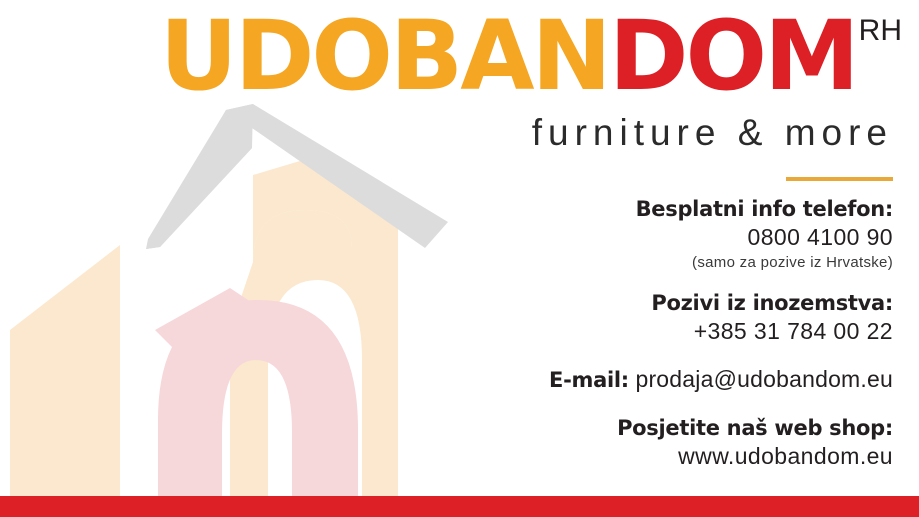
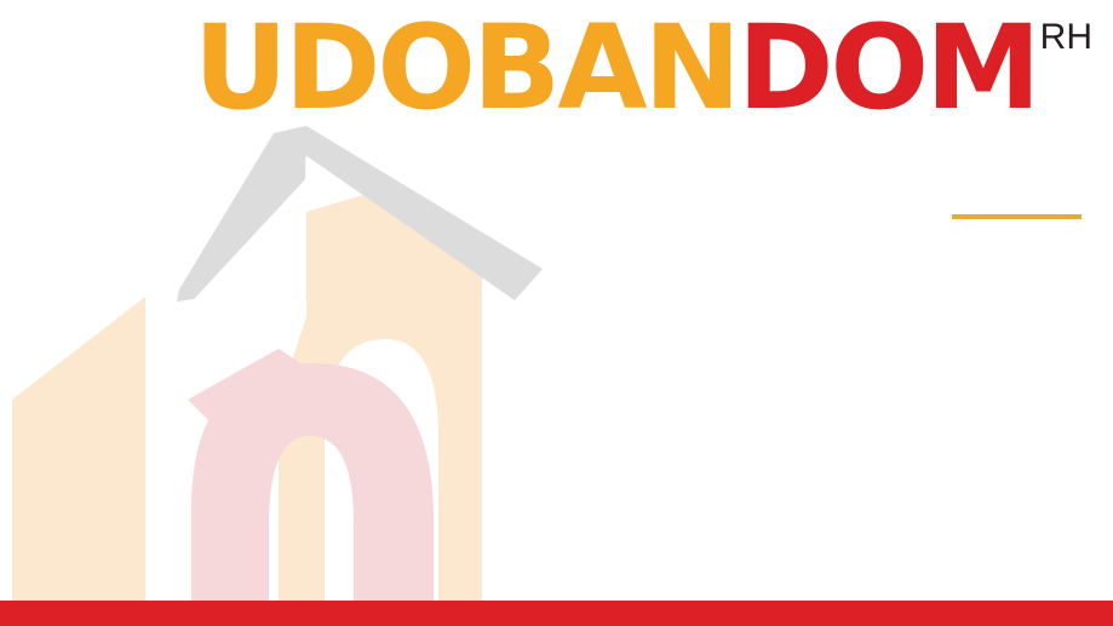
  UDOBANDOMRH
- furniture & more
- Besplatni info telefon:
- 0800 4100 90
- (samo za pozive iz Hrvatske)
- Pozivi iz inozemstva:
- +385 31 784 00 22
- E-mail: prodaja@udobandom.eu
- Posjetite naš web shop:
- www.udobandom.eu
